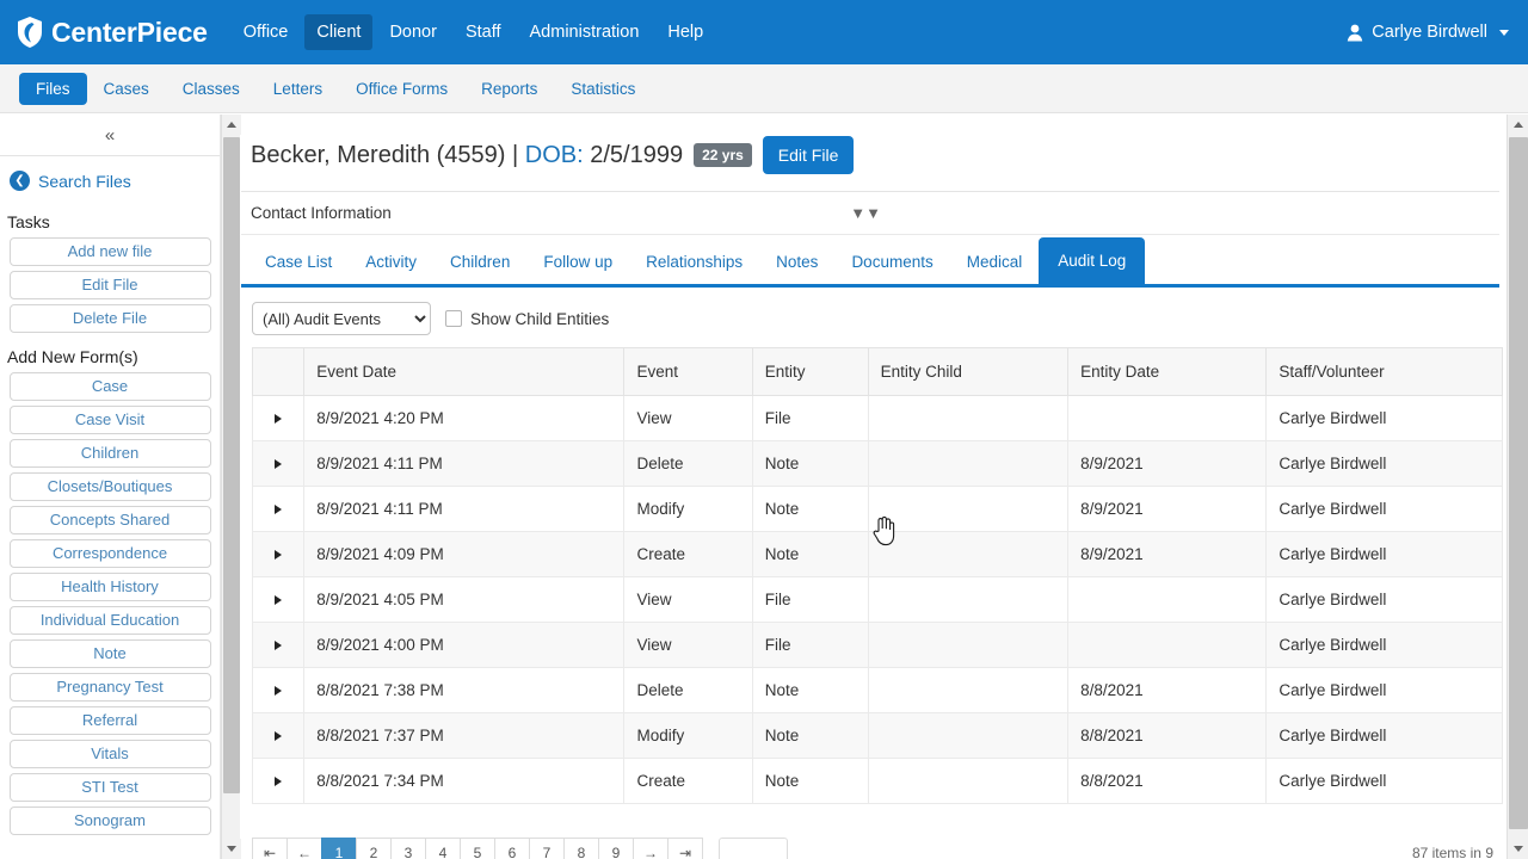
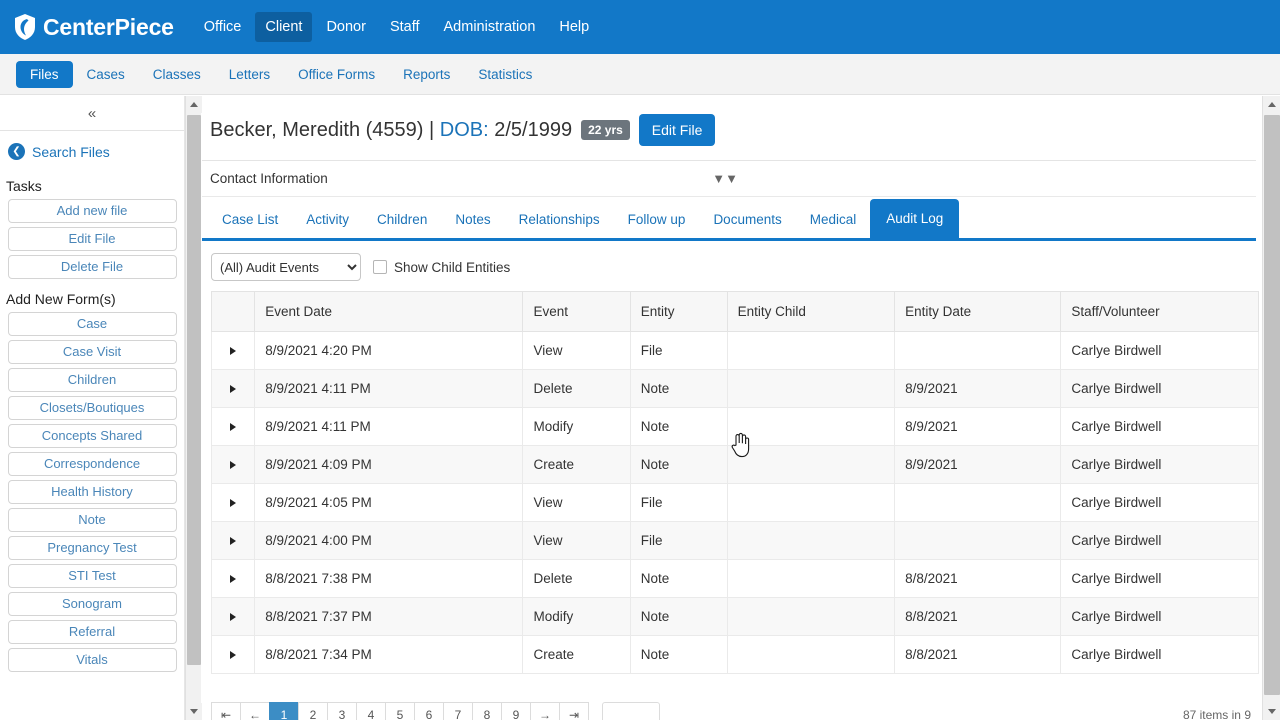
  CenterPiece
  Office
  Client
  Donor
  Staff
  Administration
  Help
- Carlye Birdwell
  Files
  Cases
  Classes
  Letters
  Office Forms
  Reports
  Statistics
  «
  ❮
  Search Files
  Tasks
  Add new file
  Edit File
  Delete File
  Add New Form(s)
  Case
  Case Visit
  Children
  Closets/Boutiques
  Concepts Shared
  Correspondence
  Health History
- Individual Education
  Note
  Pregnancy Test
- Referral
+ STI Test
- Vitals
+ Sonogram
- STI Test
+ Referral
- Sonogram
+ Vitals
  Becker, Meredith (4559) | DOB: 2/5/1999
  22 yrs
  Edit File
  Contact Information
  ▼▼
  Case List
  Activity
  Children
- Follow up
+ Notes
  Relationships
- Notes
+ Follow up
  Documents
  Medical
  Audit Log
  (All) Audit Events
  Show Child Entities
  	Event Date	Event	Entity	Entity Child	Entity Date	Staff/Volunteer
  	8/9/2021 4:20 PM	View	File			Carlye Birdwell
  	8/9/2021 4:11 PM	Delete	Note		8/9/2021	Carlye Birdwell
  	8/9/2021 4:11 PM	Modify	Note		8/9/2021	Carlye Birdwell
  	8/9/2021 4:09 PM	Create	Note		8/9/2021	Carlye Birdwell
  	8/9/2021 4:05 PM	View	File			Carlye Birdwell
  	8/9/2021 4:00 PM	View	File			Carlye Birdwell
  	8/8/2021 7:38 PM	Delete	Note		8/8/2021	Carlye Birdwell
  	8/8/2021 7:37 PM	Modify	Note		8/8/2021	Carlye Birdwell
  	8/8/2021 7:34 PM	Create	Note		8/8/2021	Carlye Birdwell
  ⇤
  ←
  1
  2
  3
  4
  5
  6
  7
  8
  9
  →
  ⇥
  87 items in 9
